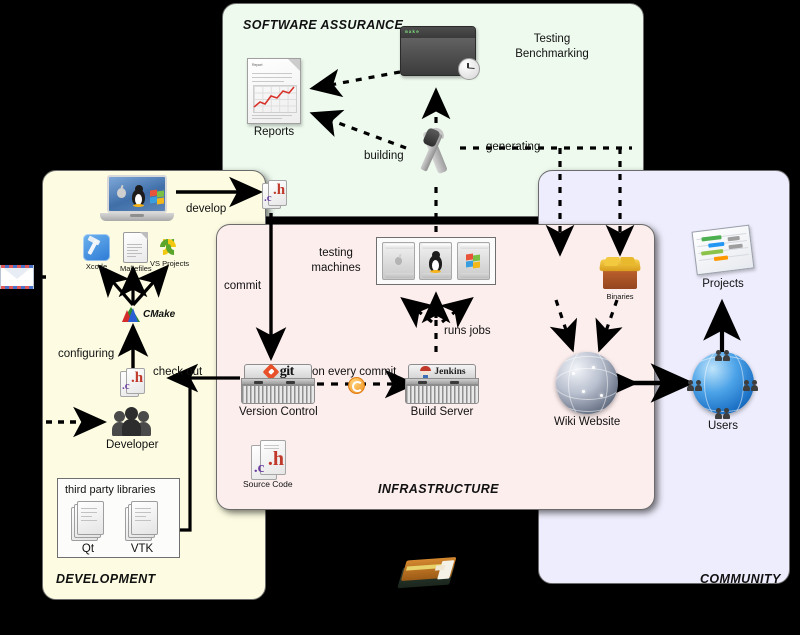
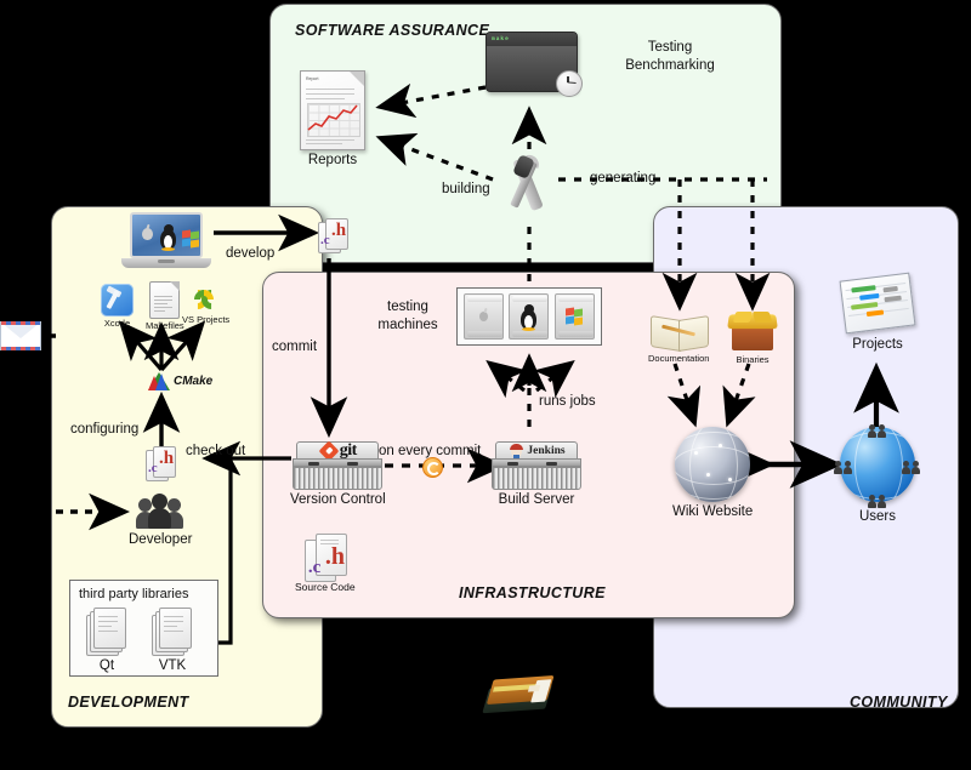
  SOFTWARE ASSURANCE
  COMMUNITY
  DEVELOPMENT
  INFRASTRUCTURE
  Reports
  Testing
  Benchmarking
  building
  generating
  develop
  .c
  .h
  Xcode
  Makefiles
  VS Projects
  CMake
  configuring
  .c
  .h
  check out
  Developer
  third party libraries
  Qt
  VTK
  commit
  testing
  machines
  runs jobs
  git
  Version Control
  Jenkins
  Build Server
  on every commit
  .h
  .c
  Source Code
+ Documentation
  Binaries
  Wiki Website
  Users
  Projects
